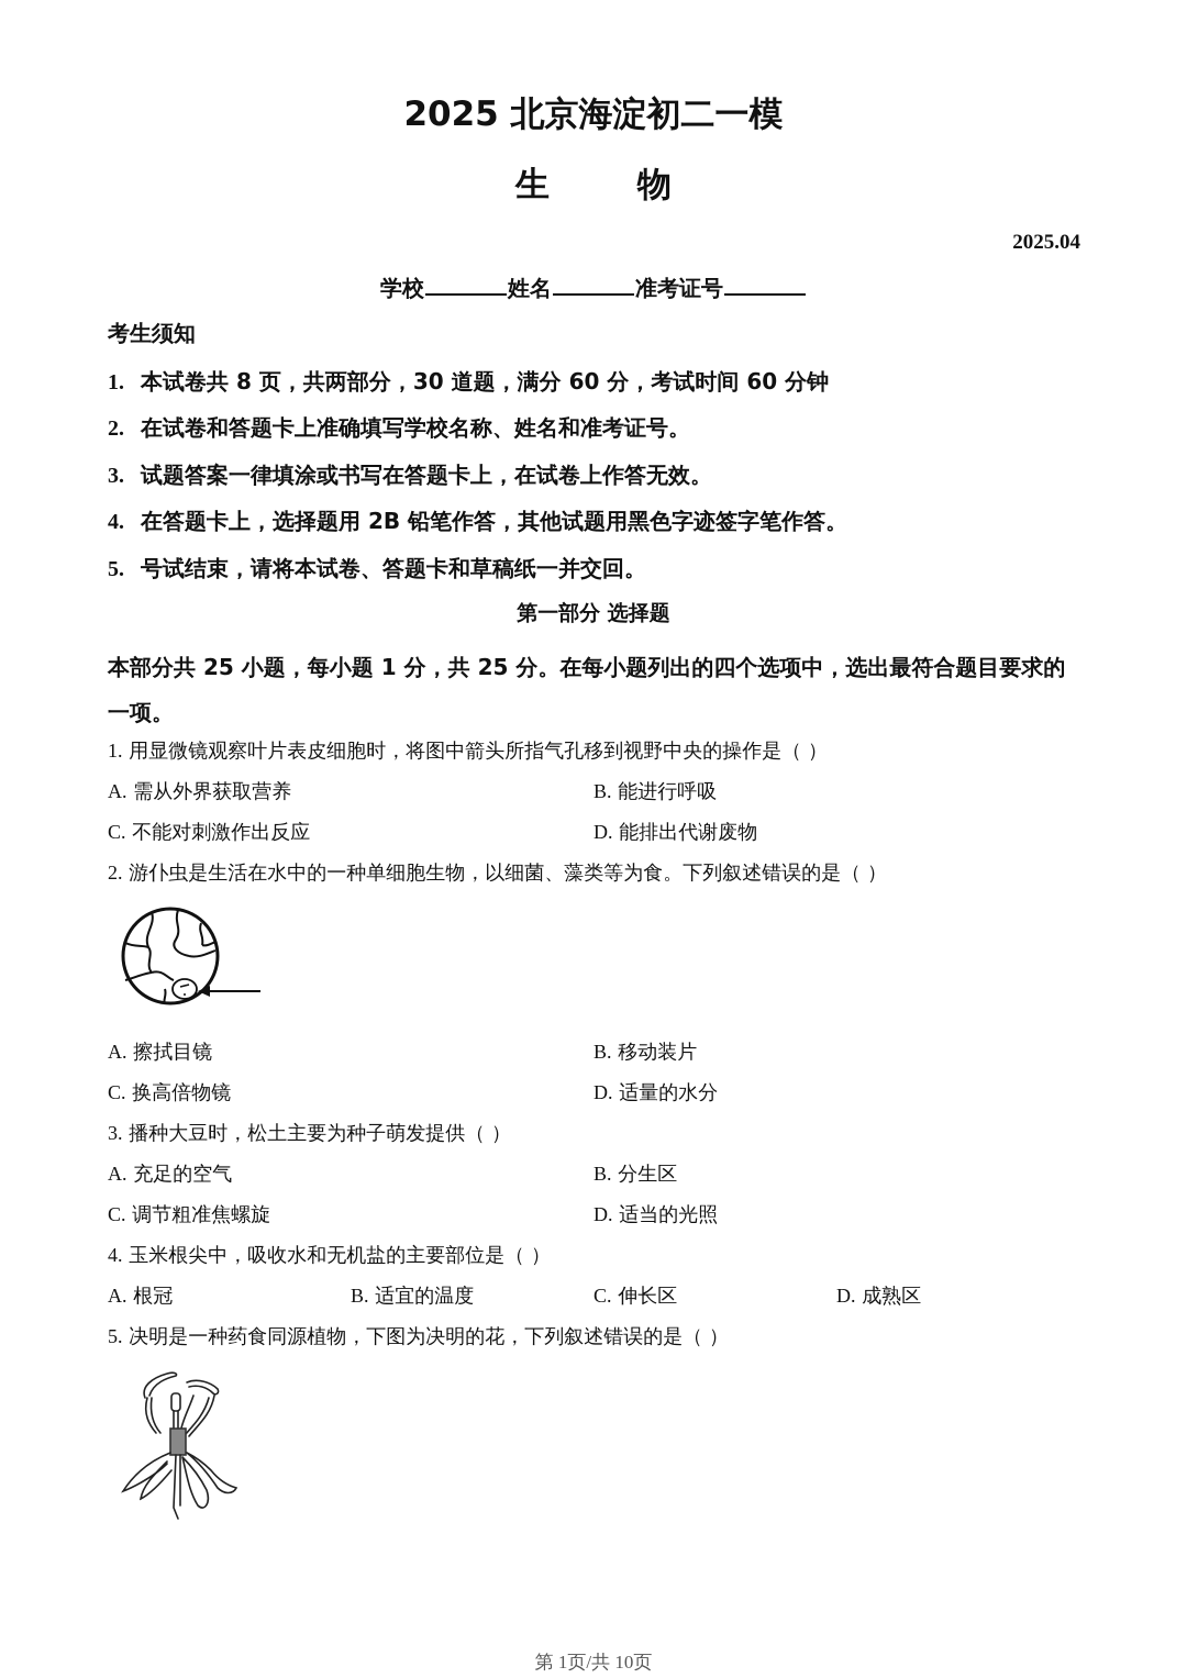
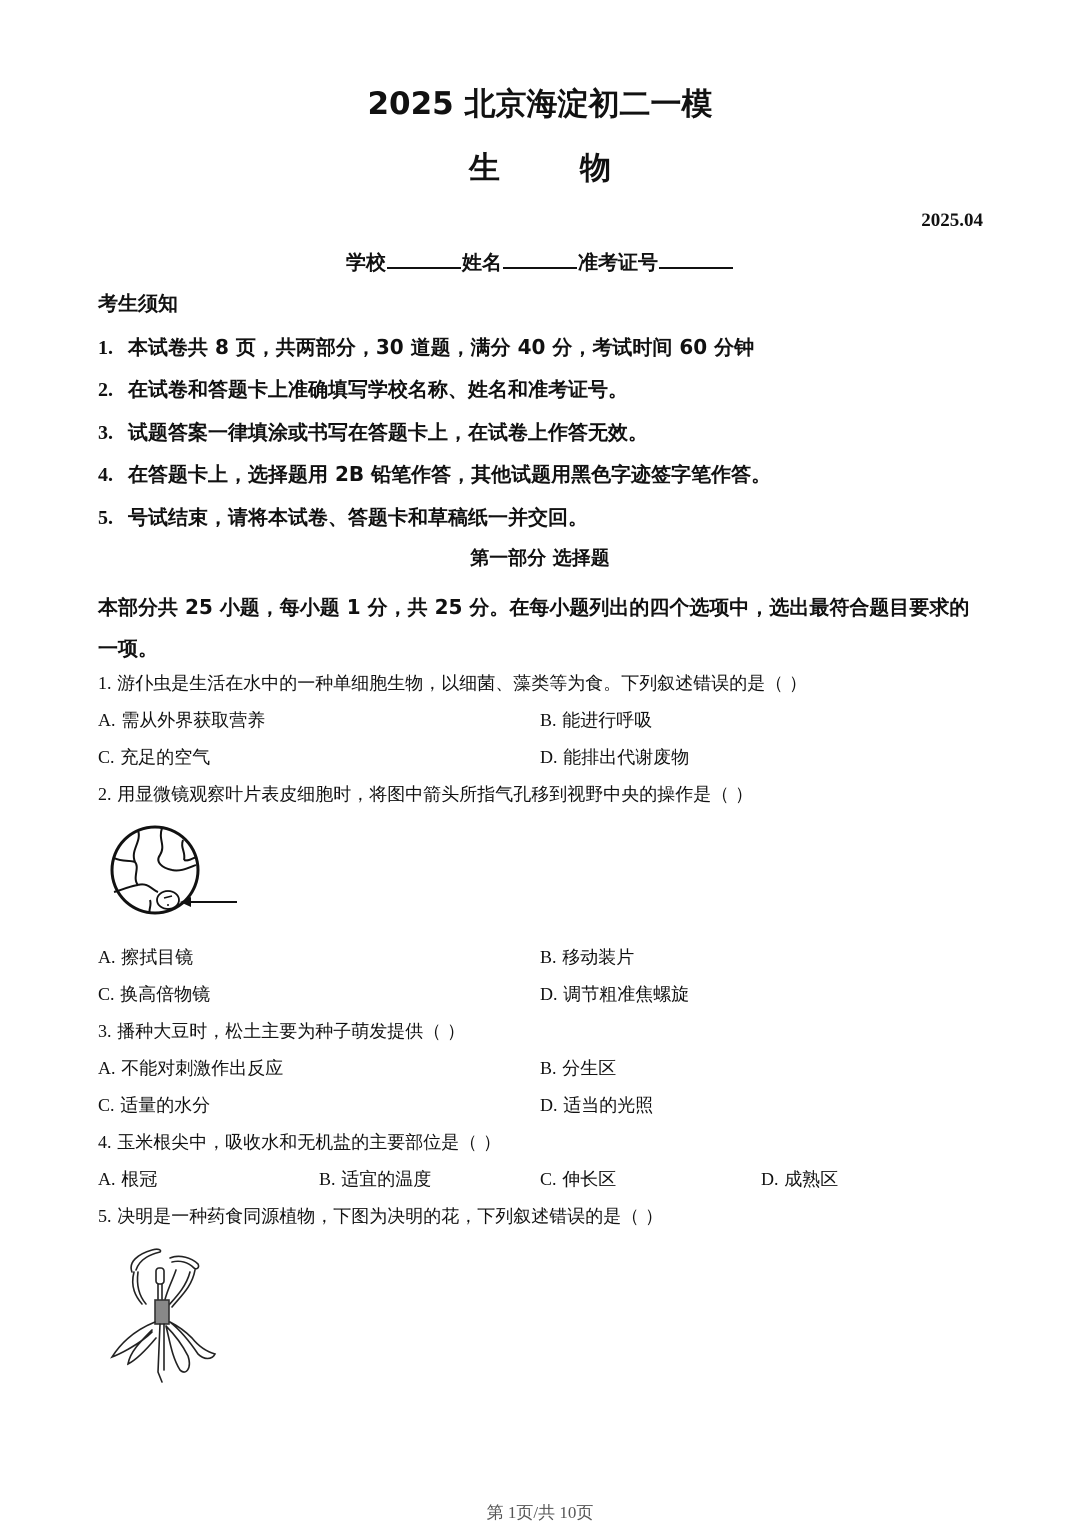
  2025 北京海淀初二一模
  生 物
  2025.04
  学校 姓名 准考证号
  考生须知
- 1. 本试卷共 8 页，共两部分，30 道题，满分 60 分，考试时间 60 分钟
+ 1. 本试卷共 8 页，共两部分，30 道题，满分 40 分，考试时间 60 分钟
  2. 在试卷和答题卡上准确填写学校名称、姓名和准考证号。
  3. 试题答案一律填涂或书写在答题卡上，在试卷上作答无效。
  4. 在答题卡上，选择题用 2B 铅笔作答，其他试题用黑色字迹签字笔作答。
  5. 号试结束，请将本试卷、答题卡和草稿纸一并交回。
  第一部分 选择题
  本部分共 25 小题，每小题 1 分，共 25 分。在每小题列出的四个选项中，选出最符合题目要求的一项。
- 1. 用显微镜观察叶片表皮细胞时，将图中箭头所指气孔移到视野中央的操作是（ ）
+ 1. 游仆虫是生活在水中的一种单细胞生物，以细菌、藻类等为食。下列叙述错误的是（ ）
  A. 需从外界获取营养
  B. 能进行呼吸
- C. 不能对刺激作出反应
+ C. 充足的空气
  D. 能排出代谢废物
- 2. 游仆虫是生活在水中的一种单细胞生物，以细菌、藻类等为食。下列叙述错误的是（ ）
+ 2. 用显微镜观察叶片表皮细胞时，将图中箭头所指气孔移到视野中央的操作是（ ）
  A. 擦拭目镜
  B. 移动装片
  C. 换高倍物镜
- D. 适量的水分
+ D. 调节粗准焦螺旋
  3. 播种大豆时，松土主要为种子萌发提供（ ）
- A. 充足的空气
+ A. 不能对刺激作出反应
  B. 分生区
- C. 调节粗准焦螺旋
+ C. 适量的水分
  D. 适当的光照
  4. 玉米根尖中，吸收水和无机盐的主要部位是（ ）
  A. 根冠
  B. 适宜的温度
  C. 伸长区
  D. 成熟区
  5. 决明是一种药食同源植物，下图为决明的花，下列叙述错误的是（ ）
  第 1页/共 10页
